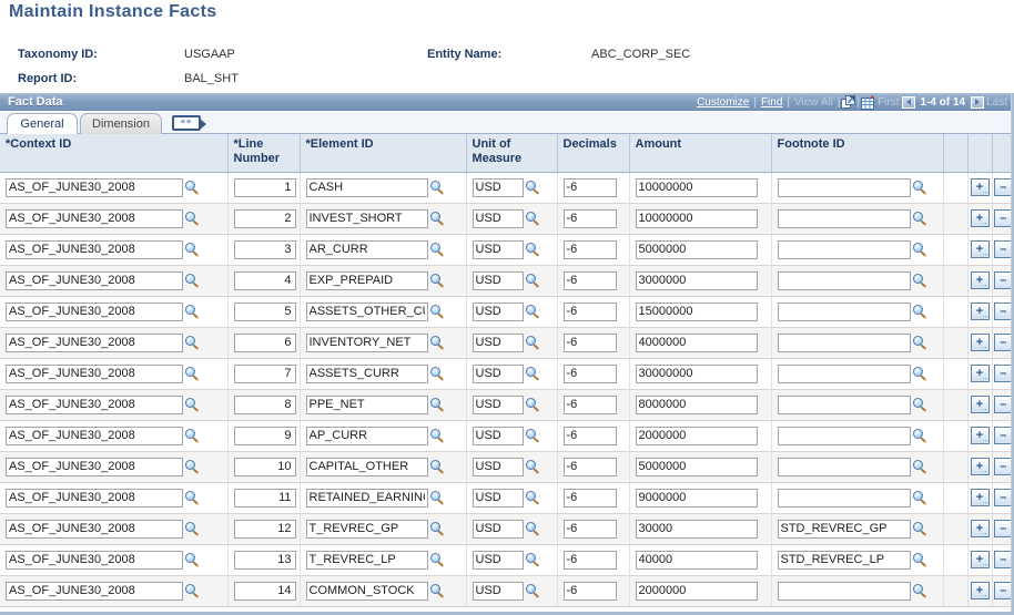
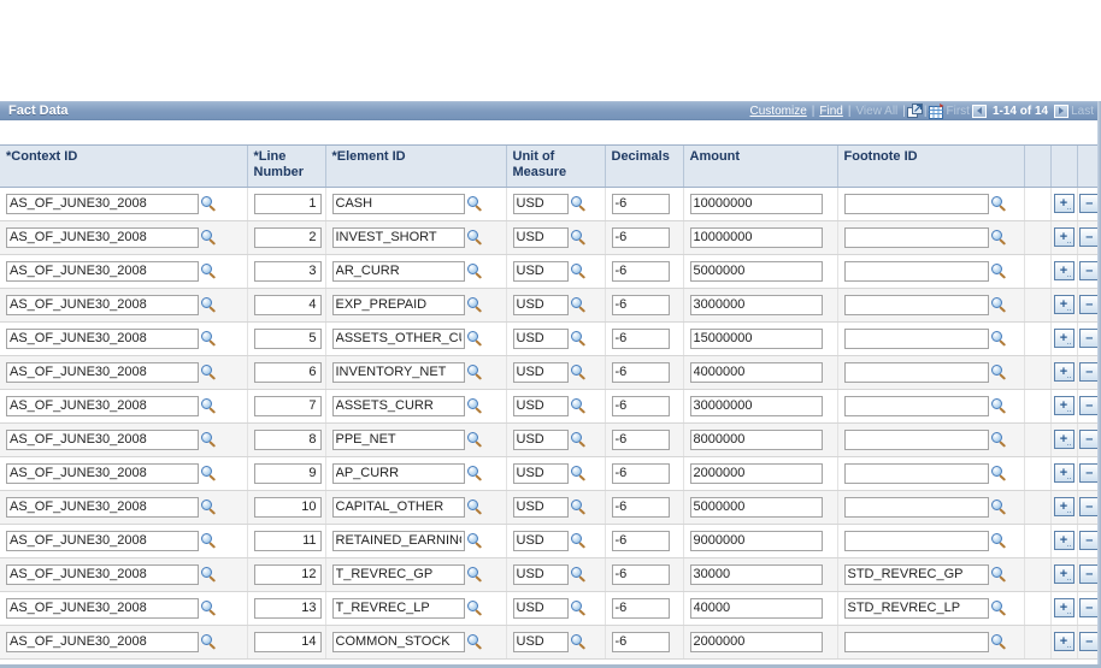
- Maintain Instance Facts
- Taxonomy ID:
- USGAAP
- Entity Name:
- ABC_CORP_SEC
- Report ID:
- BAL_SHT
  Fact Data
  Customize
  |
  Find
  |
  View All
  |
  |
  First
- 1-4 of 14
+ 1-14 of 14
  Last
- General
- Dimension
- ≡≡
  *Context ID	*Line Number	*Element ID	Unit of Measure	Decimals	Amount	Footnote ID
  AS_OF_JUNE30_2008	1	CASH	USD	-6	10000000			+	–
  AS_OF_JUNE30_2008	2	INVEST_SHORT	USD	-6	10000000			+	–
  AS_OF_JUNE30_2008	3	AR_CURR	USD	-6	5000000			+	–
  AS_OF_JUNE30_2008	4	EXP_PREPAID	USD	-6	3000000			+	–
  AS_OF_JUNE30_2008	5	ASSETS_OTHER_C	USD	-6	15000000			+	–
  AS_OF_JUNE30_2008	6	INVENTORY_NET	USD	-6	4000000			+	–
  AS_OF_JUNE30_2008	7	ASSETS_CURR	USD	-6	30000000			+	–
  AS_OF_JUNE30_2008	8	PPE_NET	USD	-6	8000000			+	–
  AS_OF_JUNE30_2008	9	AP_CURR	USD	-6	2000000			+	–
  AS_OF_JUNE30_2008	10	CAPITAL_OTHER	USD	-6	5000000			+	–
  AS_OF_JUNE30_2008	11	RETAINED_EARNIN	USD	-6	9000000			+	–
  AS_OF_JUNE30_2008	12	T_REVREC_GP	USD	-6	30000	STD_REVREC_GP		+	–
  AS_OF_JUNE30_2008	13	T_REVREC_LP	USD	-6	40000	STD_REVREC_LP		+	–
  AS_OF_JUNE30_2008	14	COMMON_STOCK	USD	-6	2000000			+	–
